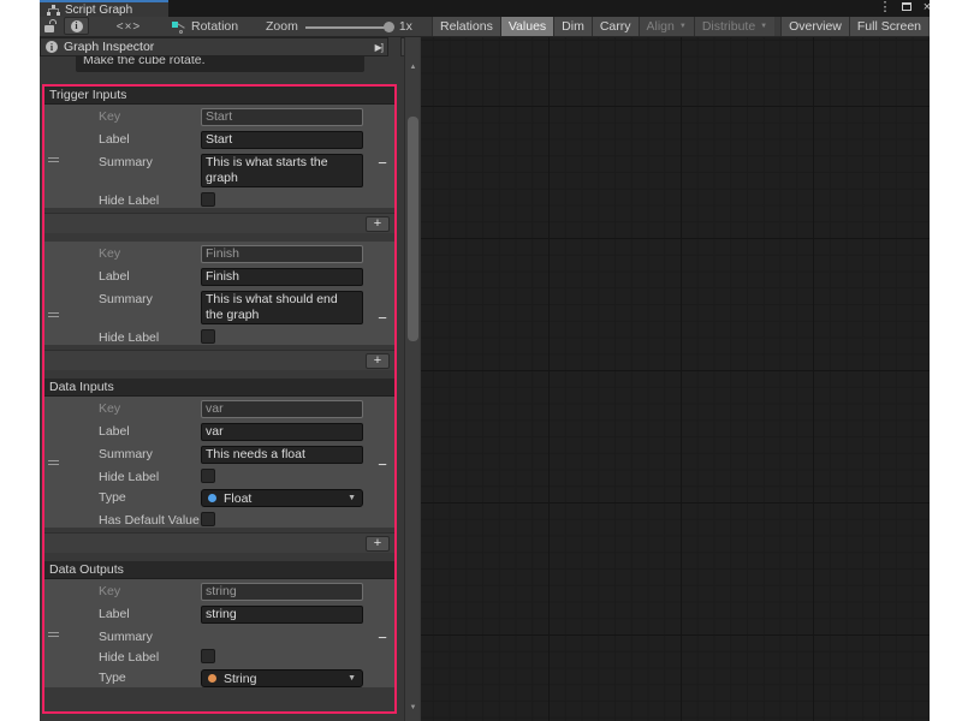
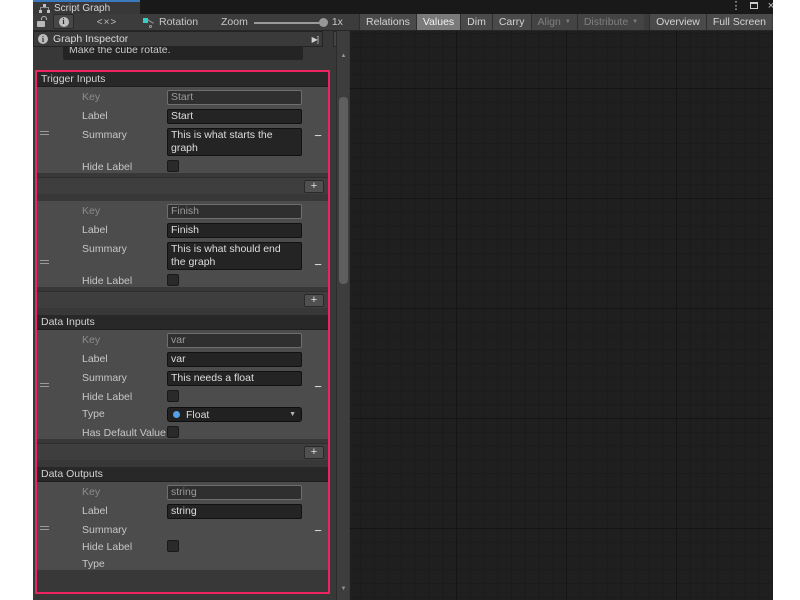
  Script Graph
  ⋮
  ×
  i
  <×>
  Rotation
  Zoom
  1x
  Relations
  Values
  Dim
  Carry
  Align
  Distribute
  Overview
  Full Screen
  i
  Graph Inspector
  ▶]
  Make the cube rotate.
  Trigger Inputs
  Key
  Start
  Label
  Start
  Summary
  This is what starts the graph
  Hide Label
  −
  +
  Key
  Finish
  Label
  Finish
  Summary
  This is what should end the graph
  Hide Label
  −
  +
  Data Inputs
  Key
  var
  Label
  var
  Summary
  This needs a float
  Hide Label
  Type
  Float
  Has Default Value
  −
  +
  Data Outputs
  Key
  string
  Label
  string
  Summary
  Hide Label
  Type
- String
  −
